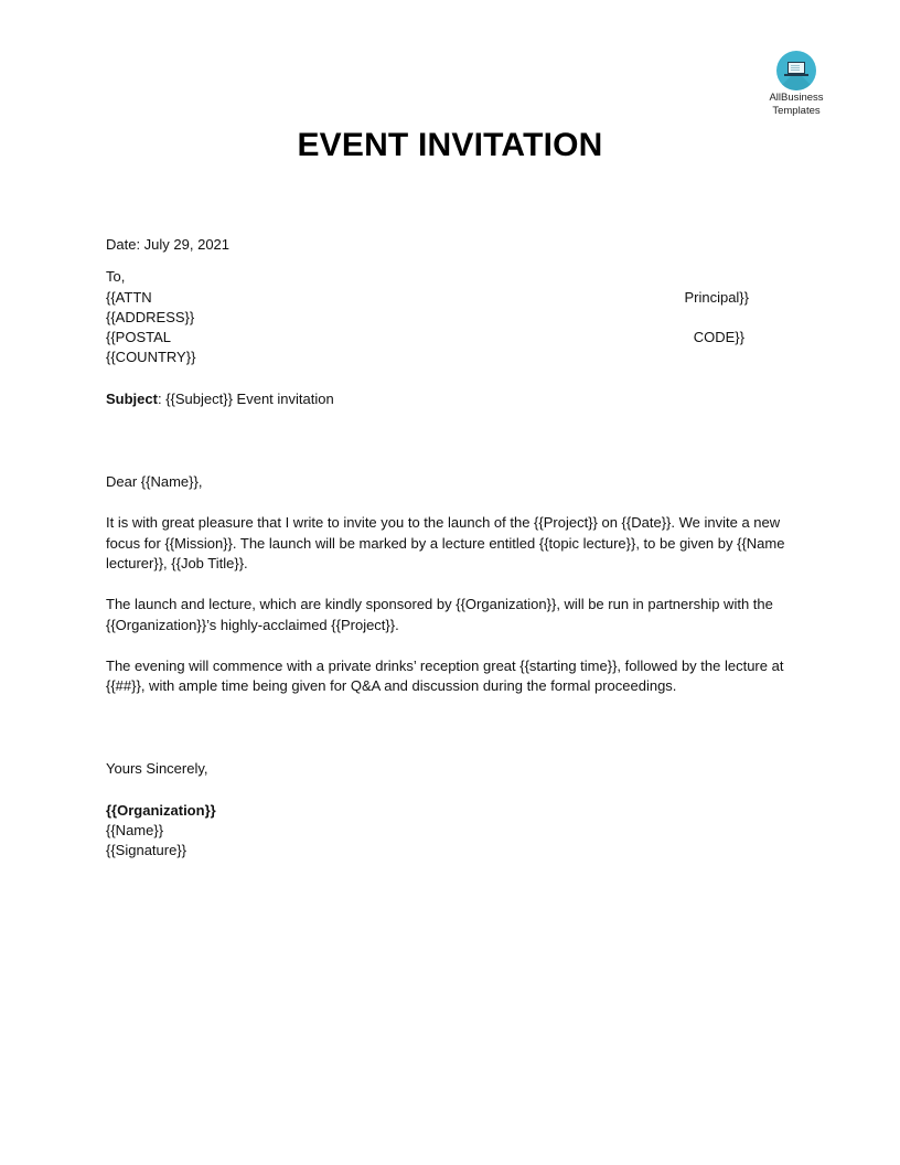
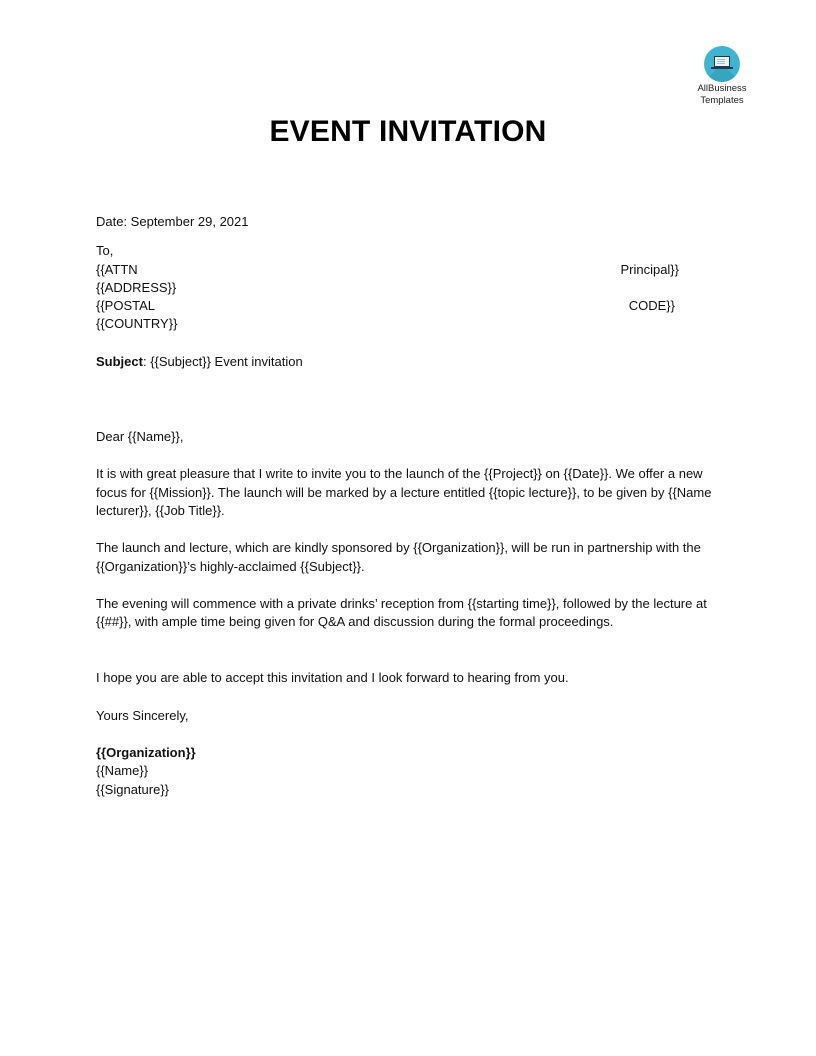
  AllBusiness
  Templates
  EVENT INVITATION
- Date: July 29, 2021
+ Date: September 29, 2021
  To,
  {{ATTN
  Principal}}
  {{ADDRESS}}
  {{POSTAL
  CODE}}
  {{COUNTRY}}
  Subject: {{Subject}} Event invitation
  Dear {{Name}},
- It is with great pleasure that I write to invite you to the launch of the {{Project}} on {{Date}}. We invite a new focus for {{Mission}}. The launch will be marked by a lecture entitled {{topic lecture}}, to be given by {{Name lecturer}}, {{Job Title}}.
+ It is with great pleasure that I write to invite you to the launch of the {{Project}} on {{Date}}. We offer a new focus for {{Mission}}. The launch will be marked by a lecture entitled {{topic lecture}}, to be given by {{Name lecturer}}, {{Job Title}}.
- The launch and lecture, which are kindly sponsored by {{Organization}}, will be run in partnership with the {{Organization}}’s highly-acclaimed {{Project}}.
+ The launch and lecture, which are kindly sponsored by {{Organization}}, will be run in partnership with the {{Organization}}’s highly-acclaimed {{Subject}}.
- The evening will commence with a private drinks’ reception great {{starting time}}, followed by the lecture at {{##}}, with ample time being given for Q&A and discussion during the formal proceedings.
+ The evening will commence with a private drinks’ reception from {{starting time}}, followed by the lecture at {{##}}, with ample time being given for Q&A and discussion during the formal proceedings.
+ I hope you are able to accept this invitation and I look forward to hearing from you.
  Yours Sincerely,
  {{Organization}}
  {{Name}}
  {{Signature}}
